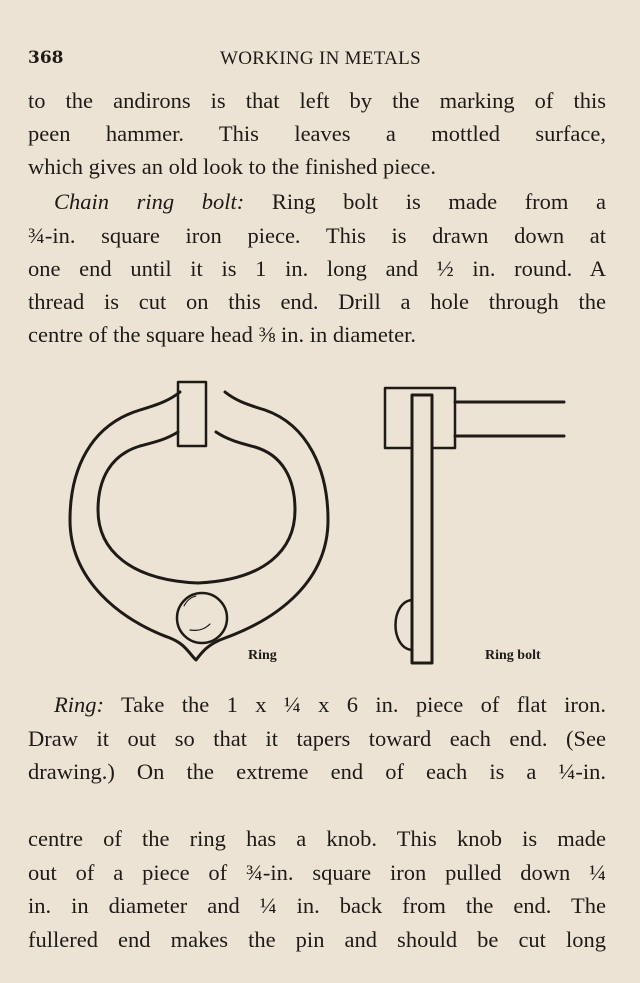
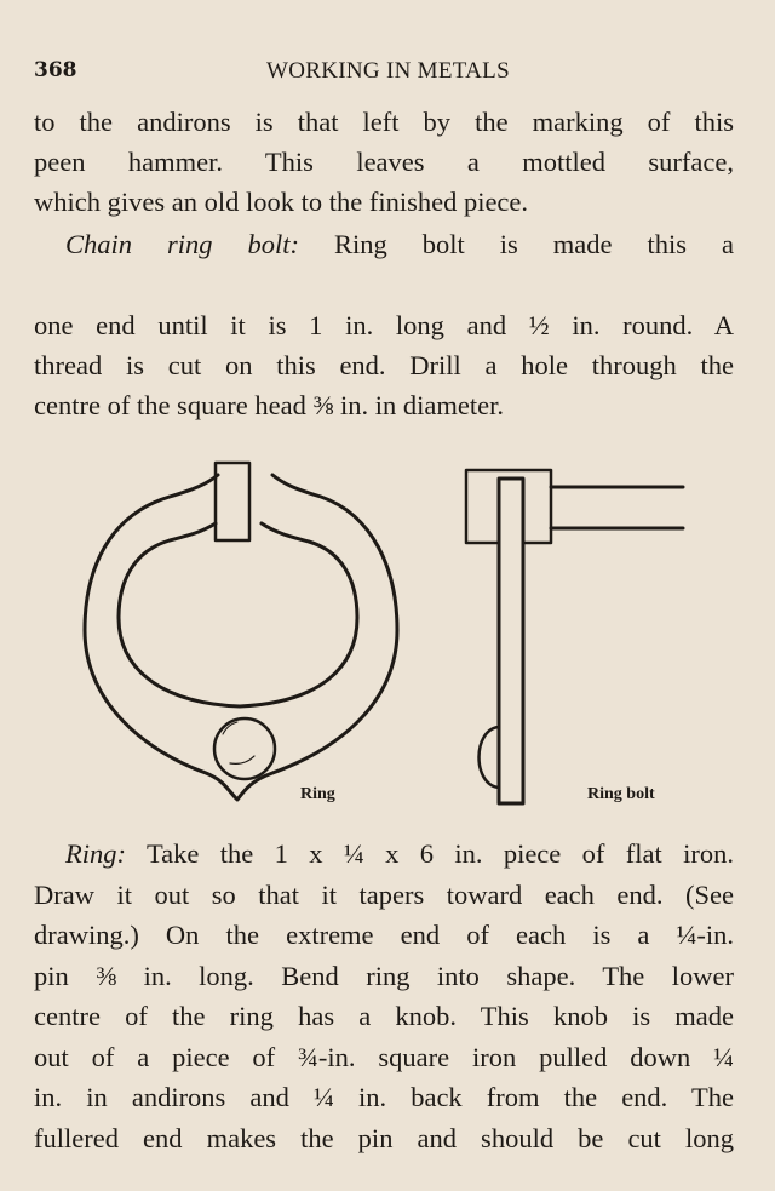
  368
  WORKING IN METALS
  to the andirons is that left by the marking of this
  peen hammer. This leaves a mottled surface,
  which gives an old look to the finished piece.
- Chain ring bolt: Ring bolt is made from a
+ Chain ring bolt: Ring bolt is made this a
- ¾-in. square iron piece. This is drawn down at
  one end until it is 1 in. long and ½ in. round. A
  thread is cut on this end. Drill a hole through the
  centre of the square head ⅜ in. in diameter.
  Ring
  Ring bolt
  Ring: Take the 1 x ¼ x 6 in. piece of flat iron.
  Draw it out so that it tapers toward each end. (See
  drawing.) On the extreme end of each is a ¼-in.
+ pin ⅜ in. long. Bend ring into shape. The lower
  centre of the ring has a knob. This knob is made
  out of a piece of ¾-in. square iron pulled down ¼
- in. in diameter and ¼ in. back from the end. The
+ in. in andirons and ¼ in. back from the end. The
  fullered end makes the pin and should be cut long
